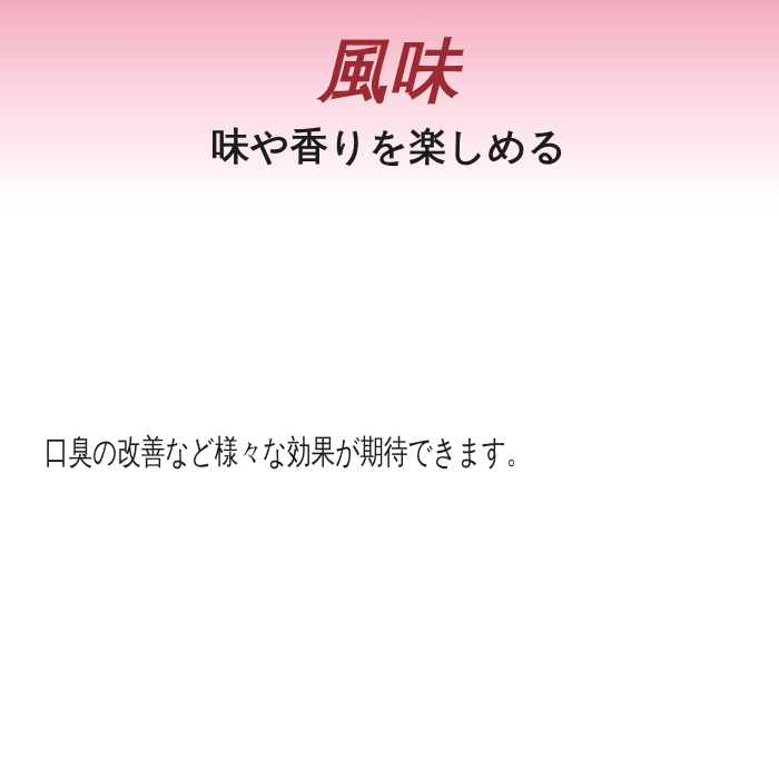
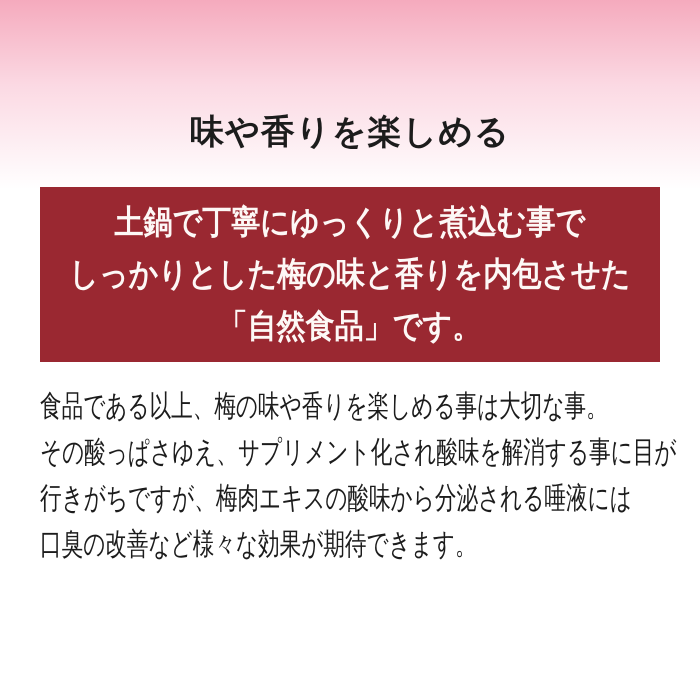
- 風味
  味や香りを楽しめる
+ 土鍋で丁寧にゆっくりと煮込む事で
+ しっかりとした梅の味と香りを内包させた
+ 「自然食品」です。
+ 食品である以上、梅の味や香りを楽しめる事は大切な事。
+ その酸っぱさゆえ、サプリメント化され酸味を解消する事に目が
+ 行きがちですが、梅肉エキスの酸味から分泌される唾液には
  口臭の改善など様々な効果が期待できます。
